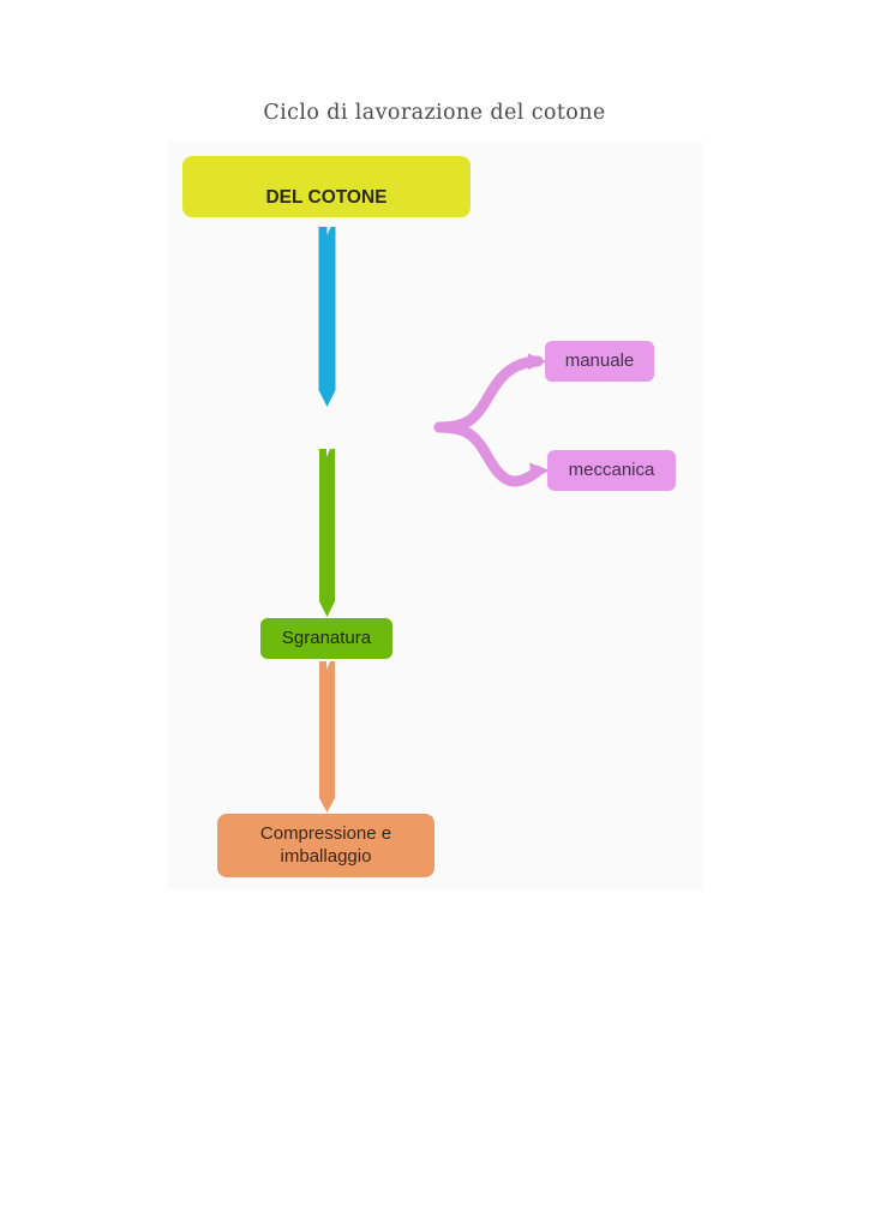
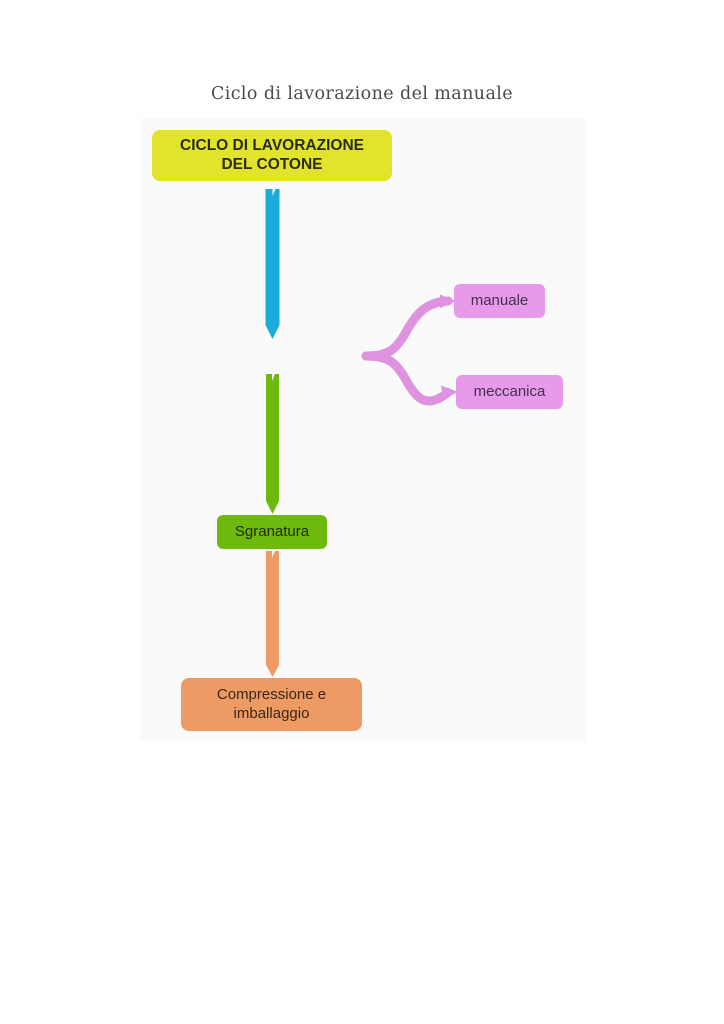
- Ciclo di lavorazione del cotone
+ Ciclo di lavorazione del manuale
+ CICLO DI LAVORAZIONE
  DEL COTONE
  manuale
  meccanica
  Sgranatura
  Compressione e
  imballaggio
